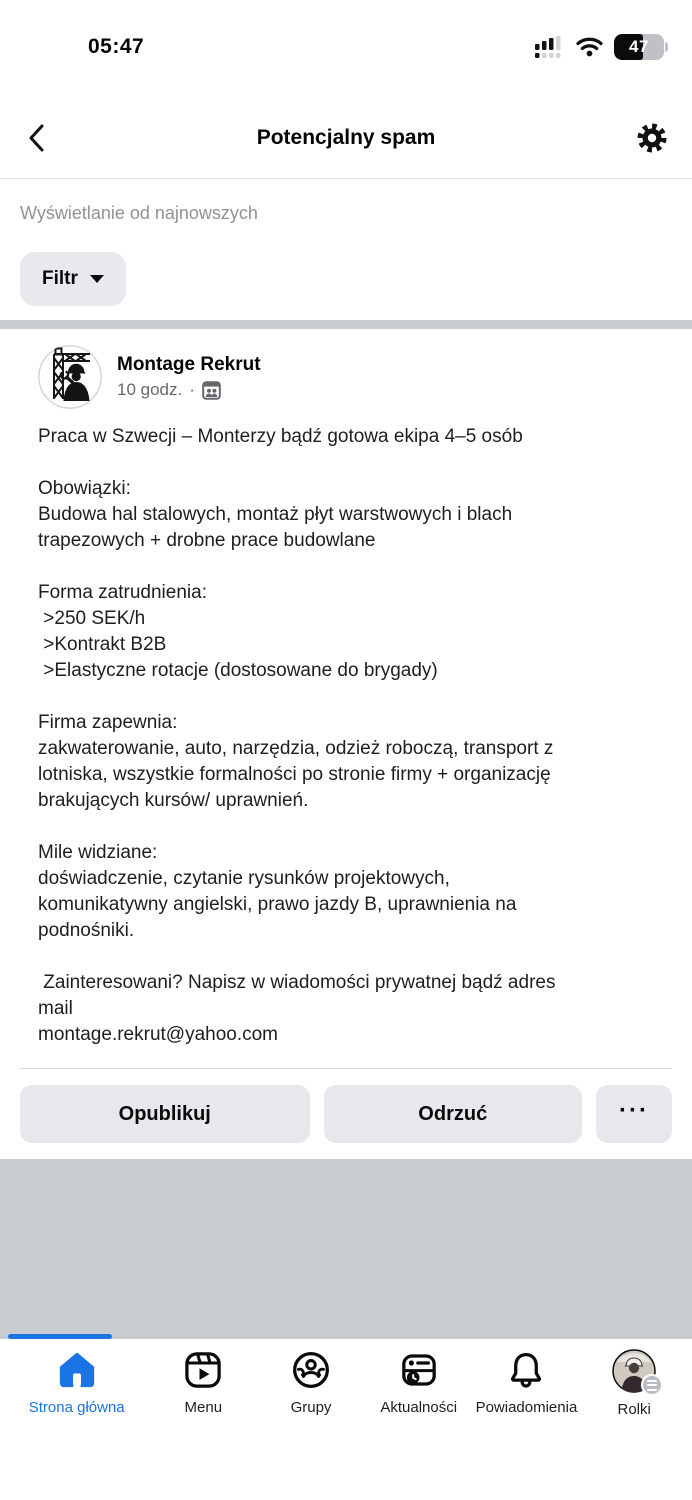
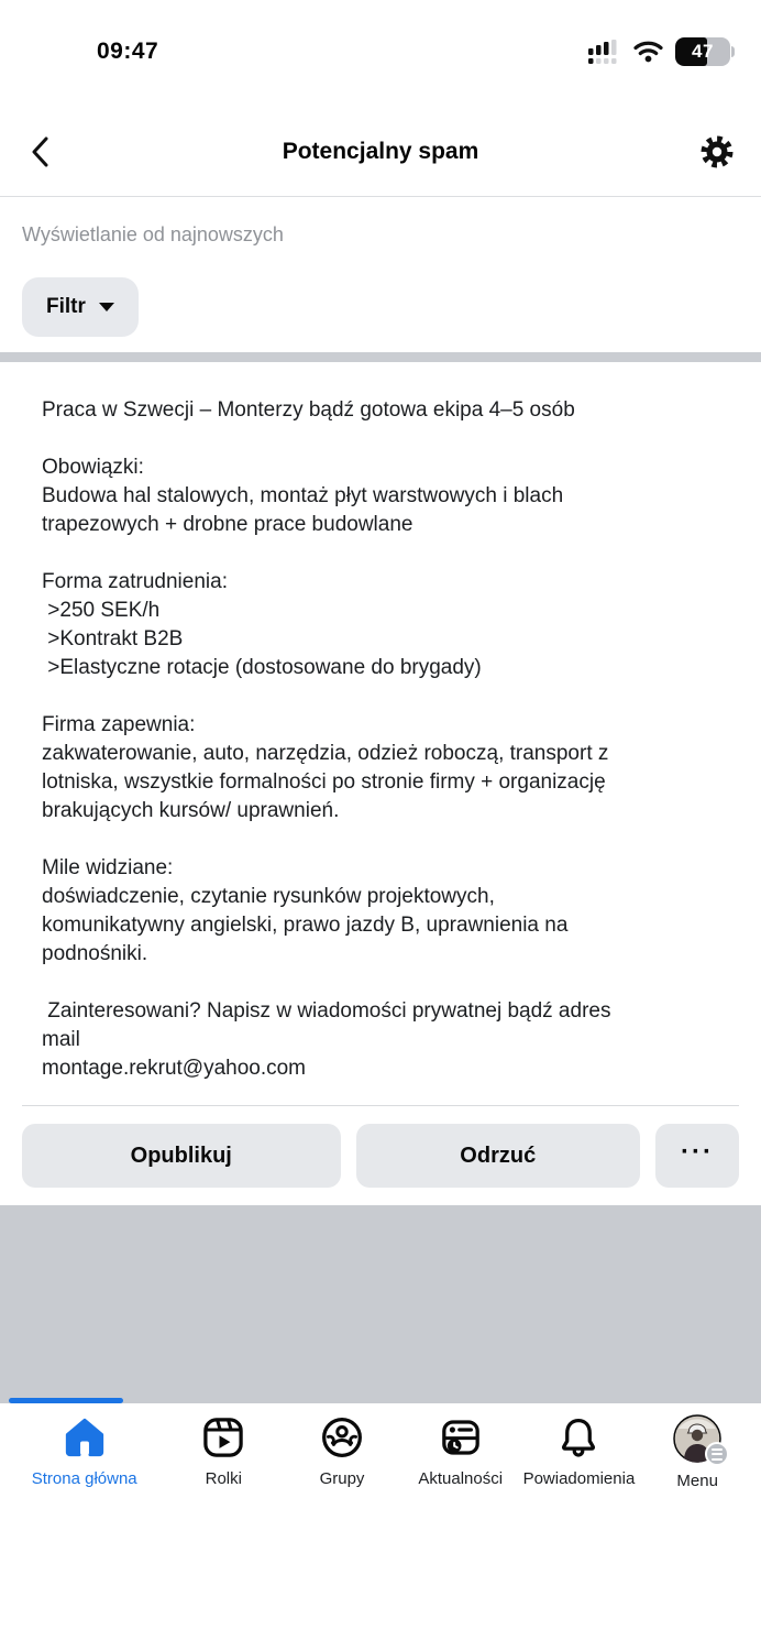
- 05:47
+ 09:47
  47
  Potencjalny spam
  Wyświetlanie od najnowszych
  Filtr
- Montage Rekrut
- 10 godz.
- ·
  Praca w Szwecji – Monterzy bądź gotowa ekipa 4–5 osób
  Obowiązki:
  Budowa hal stalowych, montaż płyt warstwowych i blach
  trapezowych + drobne prace budowlane
  Forma zatrudnienia:
  >250 SEK/h
  >Kontrakt B2B
  >Elastyczne rotacje (dostosowane do brygady)
  Firma zapewnia:
  zakwaterowanie, auto, narzędzia, odzież roboczą, transport z
  lotniska, wszystkie formalności po stronie firmy + organizację
  brakujących kursów/ uprawnień.
  Mile widziane:
  doświadczenie, czytanie rysunków projektowych,
  komunikatywny angielski, prawo jazdy B, uprawnienia na
  podnośniki.
  Zainteresowani? Napisz w wiadomości prywatnej bądź adres
  mail
  montage.rekrut@yahoo.com
  Opublikuj
  Odrzuć
  ···
  Strona główna
- Menu
+ Rolki
  Grupy
  Aktualności
  Powiadomienia
- Rolki
+ Menu
